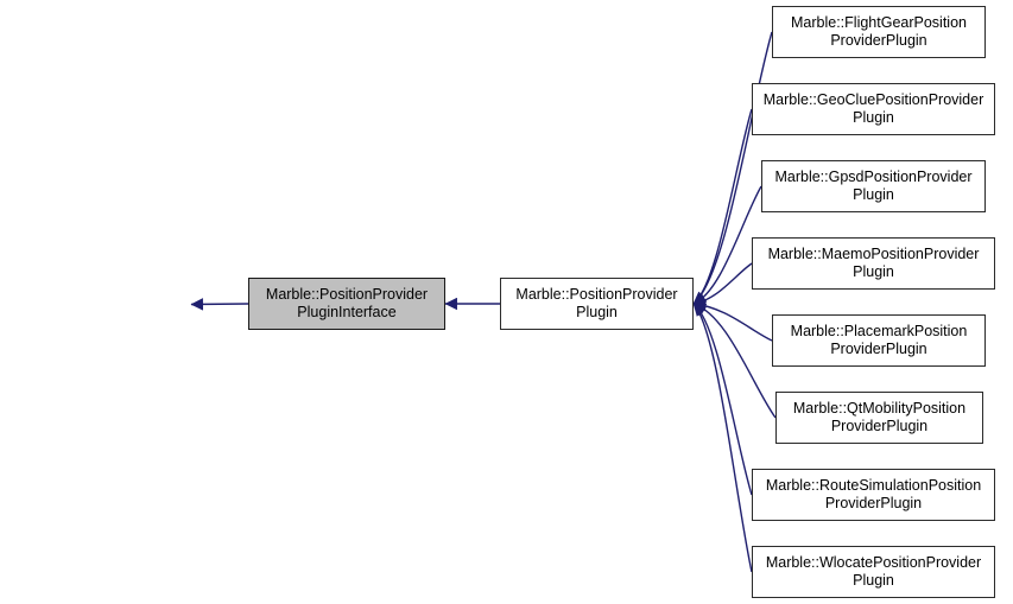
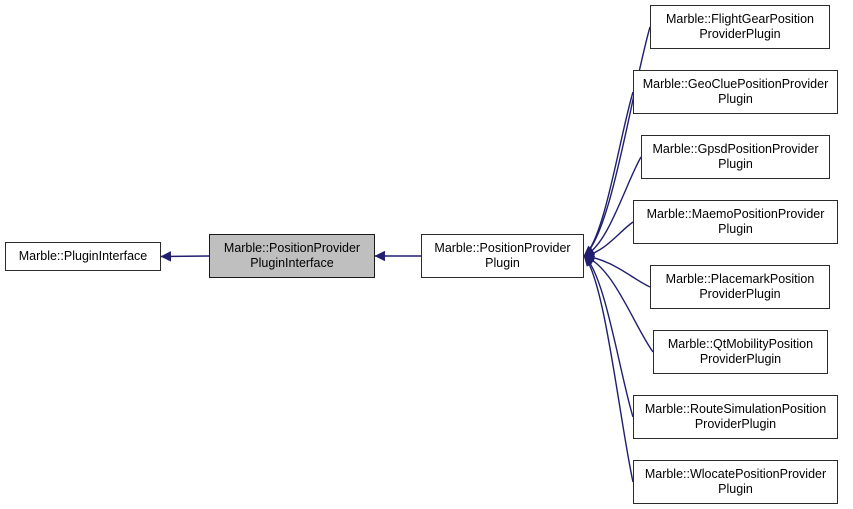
+ Marble::PluginInterface
  Marble::PositionProvider
  PluginInterface
  Marble::PositionProvider
  Plugin
  Marble::FlightGearPosition
  ProviderPlugin
  Marble::GeoCluePositionProvider
  Plugin
  Marble::GpsdPositionProvider
  Plugin
  Marble::MaemoPositionProvider
  Plugin
  Marble::PlacemarkPosition
  ProviderPlugin
  Marble::QtMobilityPosition
  ProviderPlugin
  Marble::RouteSimulationPosition
  ProviderPlugin
  Marble::WlocatePositionProvider
  Plugin
